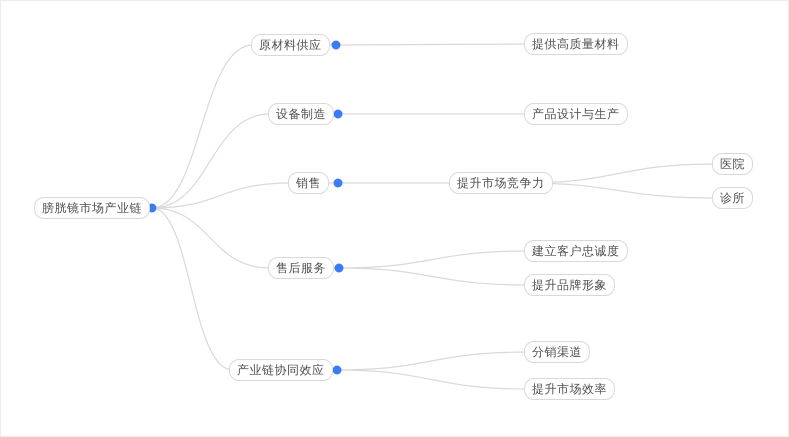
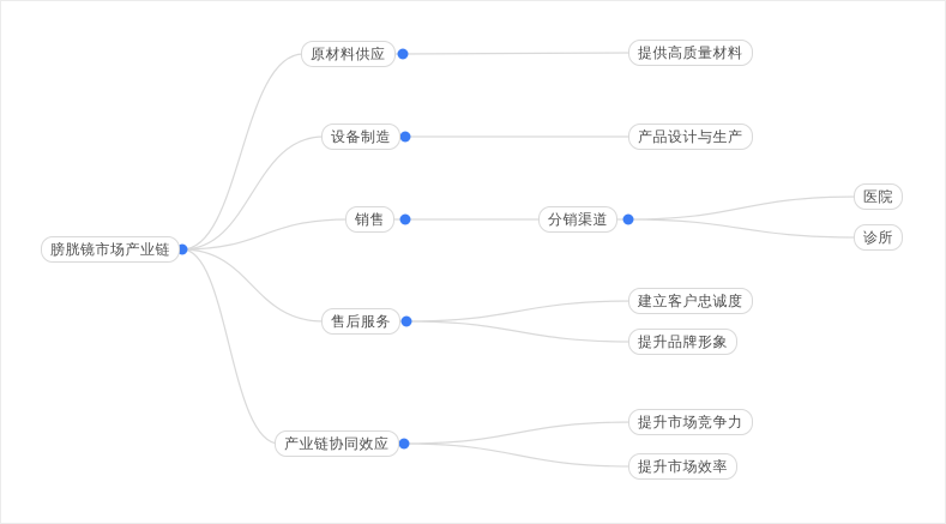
  膀胱镜市场产业链
  原材料供应
  提供高质量材料
  设备制造
  产品设计与生产
  销售
- 提升市场竞争力
+ 分销渠道
  医院
  诊所
  售后服务
  建立客户忠诚度
  提升品牌形象
  产业链协同效应
- 分销渠道
+ 提升市场竞争力
  提升市场效率
